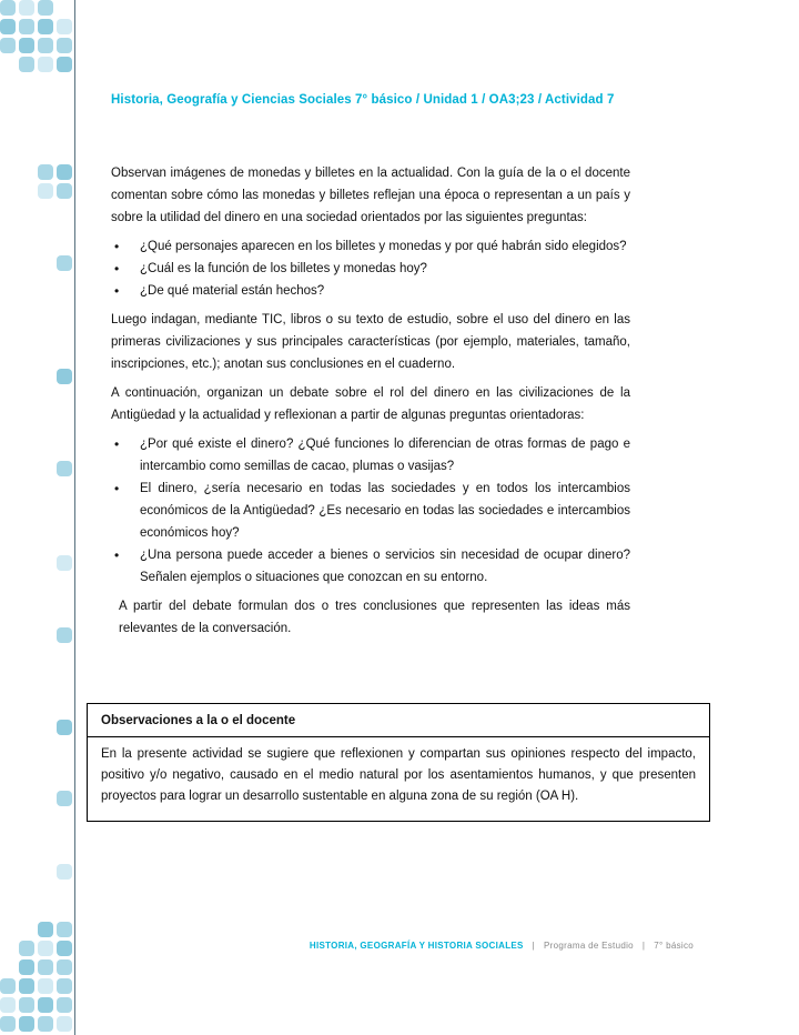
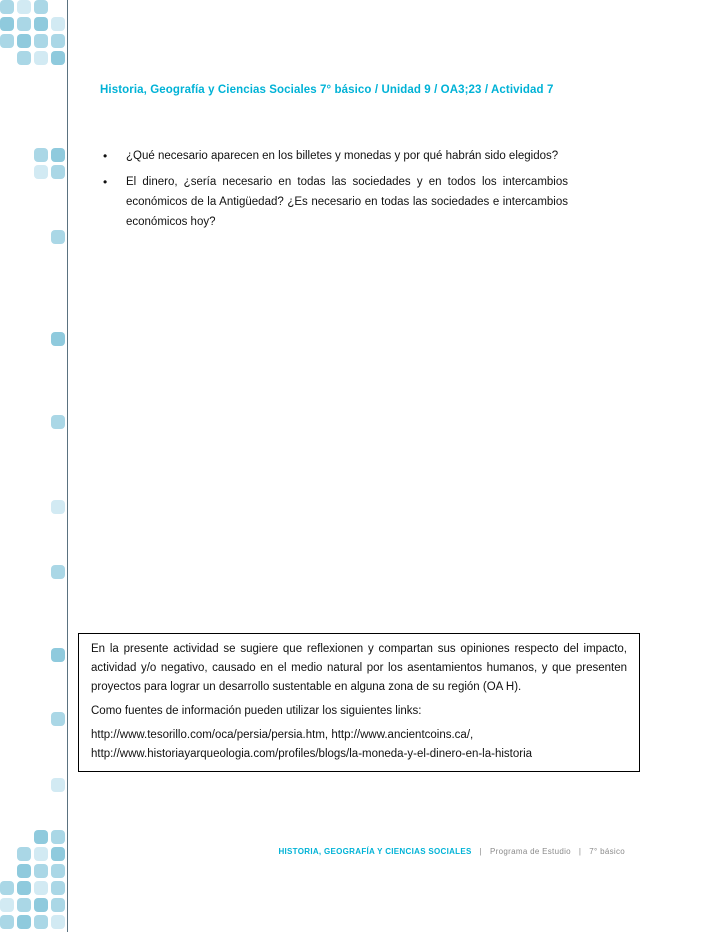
- Historia, Geografía y Ciencias Sociales 7° básico / Unidad 1 / OA3;23 / Actividad 7
+ Historia, Geografía y Ciencias Sociales 7° básico / Unidad 9 / OA3;23 / Actividad 7
- Observan imágenes de monedas y billetes en la actualidad. Con la guía de la o el docente comentan sobre cómo las monedas y billetes reflejan una época o representan a un país y sobre la utilidad del dinero en una sociedad orientados por las siguientes preguntas:
- ¿Qué personajes aparecen en los billetes y monedas y por qué habrán sido elegidos?
+ ¿Qué necesario aparecen en los billetes y monedas y por qué habrán sido elegidos?
- ¿Cuál es la función de los billetes y monedas hoy?
- ¿De qué material están hechos?
- Luego indagan, mediante TIC, libros o su texto de estudio, sobre el uso del dinero en las primeras civilizaciones y sus principales características (por ejemplo, materiales, tamaño, inscripciones, etc.); anotan sus conclusiones en el cuaderno.
- A continuación, organizan un debate sobre el rol del dinero en las civilizaciones de la Antigüedad y la actualidad y reflexionan a partir de algunas preguntas orientadoras:
- ¿Por qué existe el dinero? ¿Qué funciones lo diferencian de otras formas de pago e intercambio como semillas de cacao, plumas o vasijas?
  El dinero, ¿sería necesario en todas las sociedades y en todos los intercambios económicos de la Antigüedad? ¿Es necesario en todas las sociedades e intercambios económicos hoy?
- ¿Una persona puede acceder a bienes o servicios sin necesidad de ocupar dinero? Señalen ejemplos o situaciones que conozcan en su entorno.
- A partir del debate formulan dos o tres conclusiones que representen las ideas más relevantes de la conversación.
- Observaciones a la o el docente
- En la presente actividad se sugiere que reflexionen y compartan sus opiniones respecto del impacto, positivo y/o negativo, causado en el medio natural por los asentamientos humanos, y que presenten proyectos para lograr un desarrollo sustentable en alguna zona de su región (OA H).
+ En la presente actividad se sugiere que reflexionen y compartan sus opiniones respecto del impacto, actividad y/o negativo, causado en el medio natural por los asentamientos humanos, y que presenten proyectos para lograr un desarrollo sustentable en alguna zona de su región (OA H).
+ Como fuentes de información pueden utilizar los siguientes links:
+ http://www.tesorillo.com/oca/persia/persia.htm, http://www.ancientcoins.ca/,
+ http://www.historiayarqueologia.com/profiles/blogs/la-moneda-y-el-dinero-en-la-historia
- HISTORIA, GEOGRAFÍA Y HISTORIA SOCIALES
+ HISTORIA, GEOGRAFÍA Y CIENCIAS SOCIALES
  |
  Programa de Estudio
  |
  7° básico
